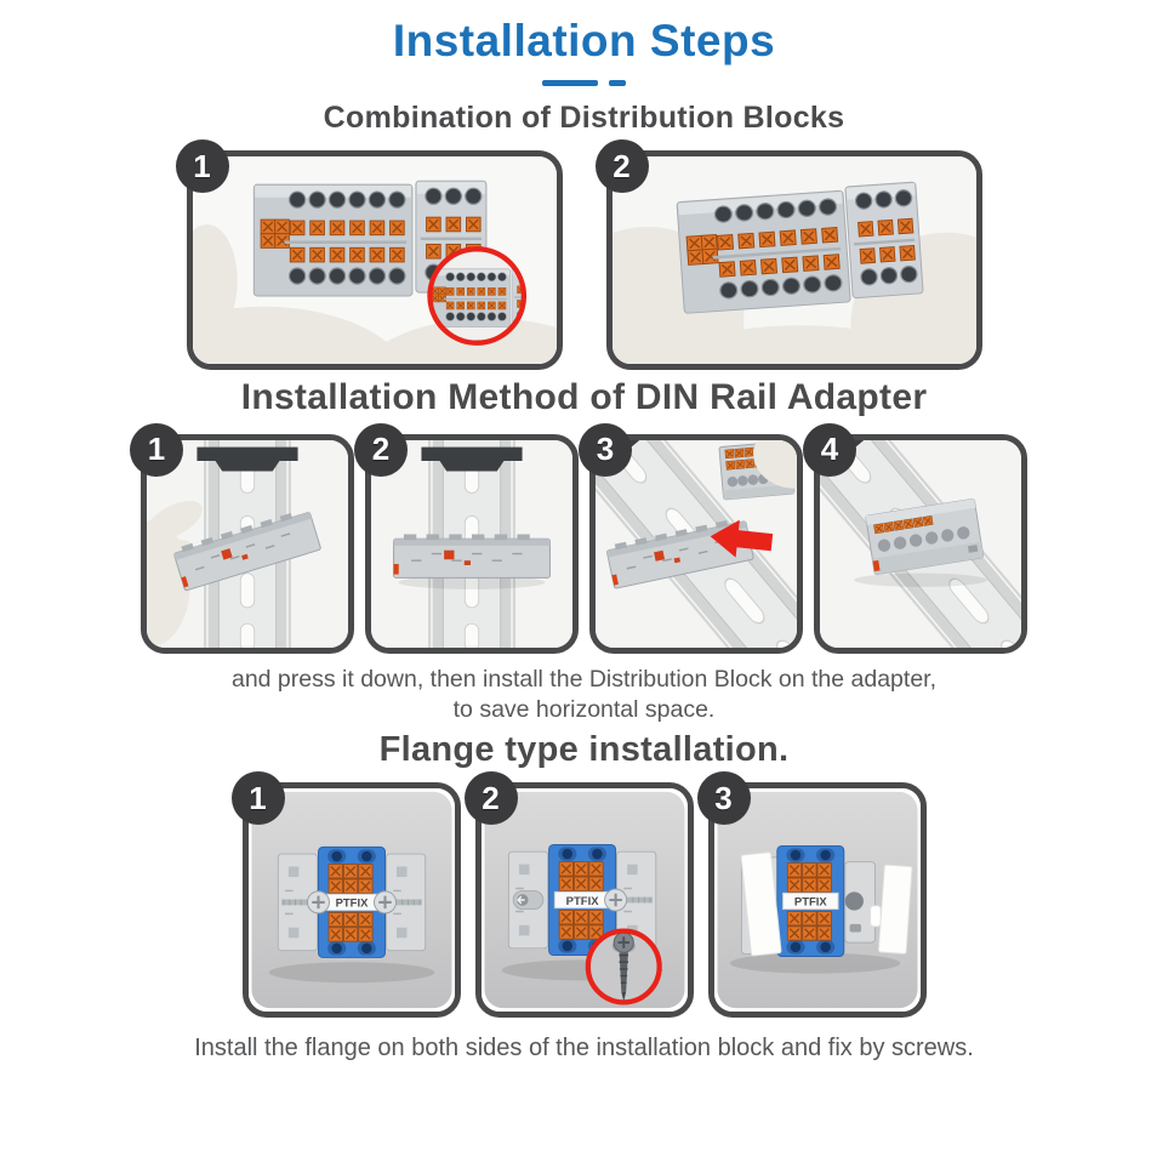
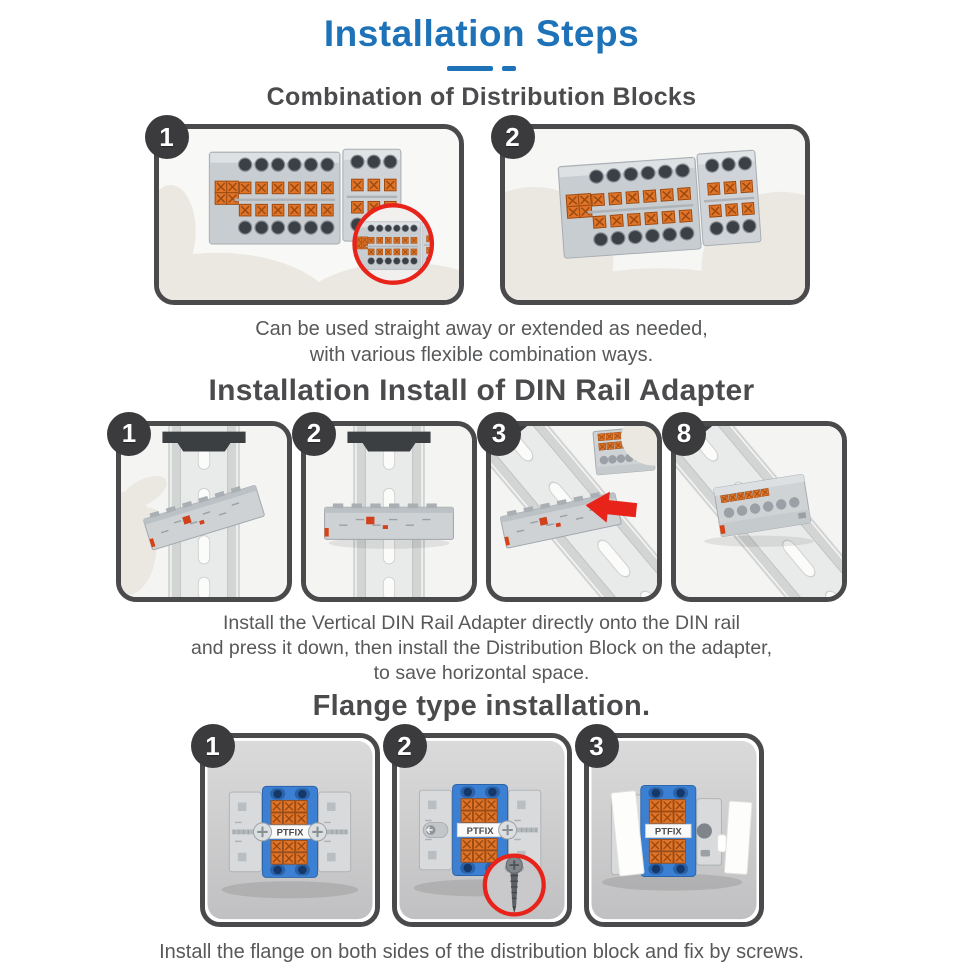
  Installation Steps
  Combination of Distribution Blocks
  1
  2
+ Can be used straight away or extended as needed,
+ with various flexible combination ways.
- Installation Method of DIN Rail Adapter
+ Installation Install of DIN Rail Adapter
  1
  2
  3
- 4
+ 8
+ Install the Vertical DIN Rail Adapter directly onto the DIN rail
  and press it down, then install the Distribution Block on the adapter,
  to save horizontal space.
  Flange type installation.
  1
  PTFIX
  2
  PTFIX
  3
  PTFIX
- Install the flange on both sides of the installation block and fix by screws.
+ Install the flange on both sides of the distribution block and fix by screws.
